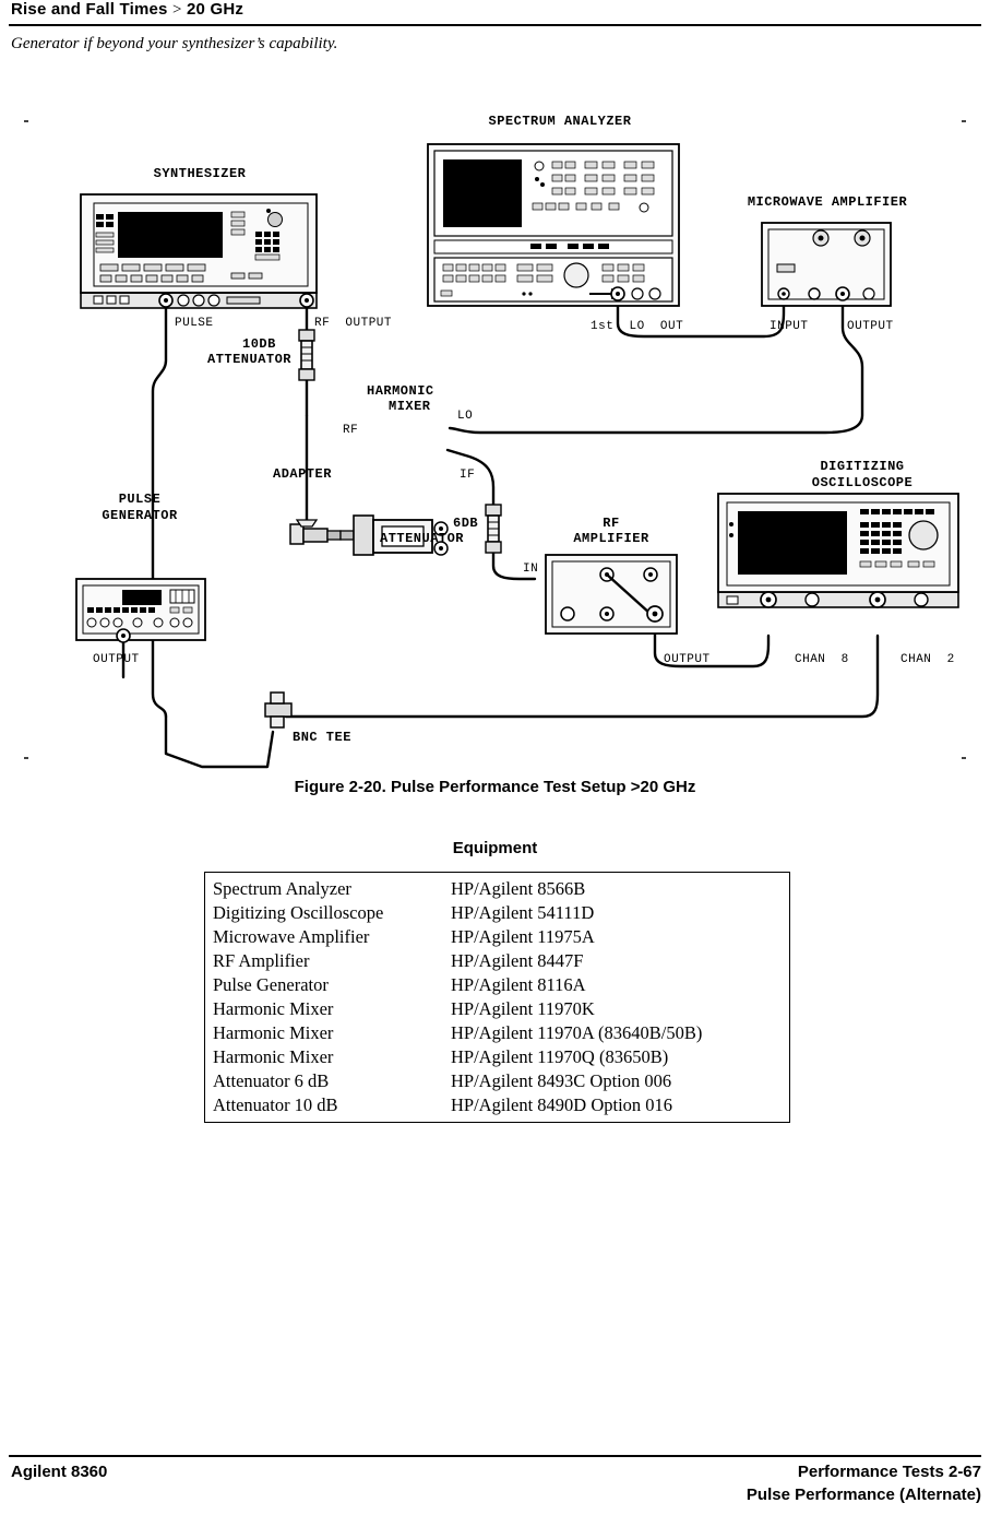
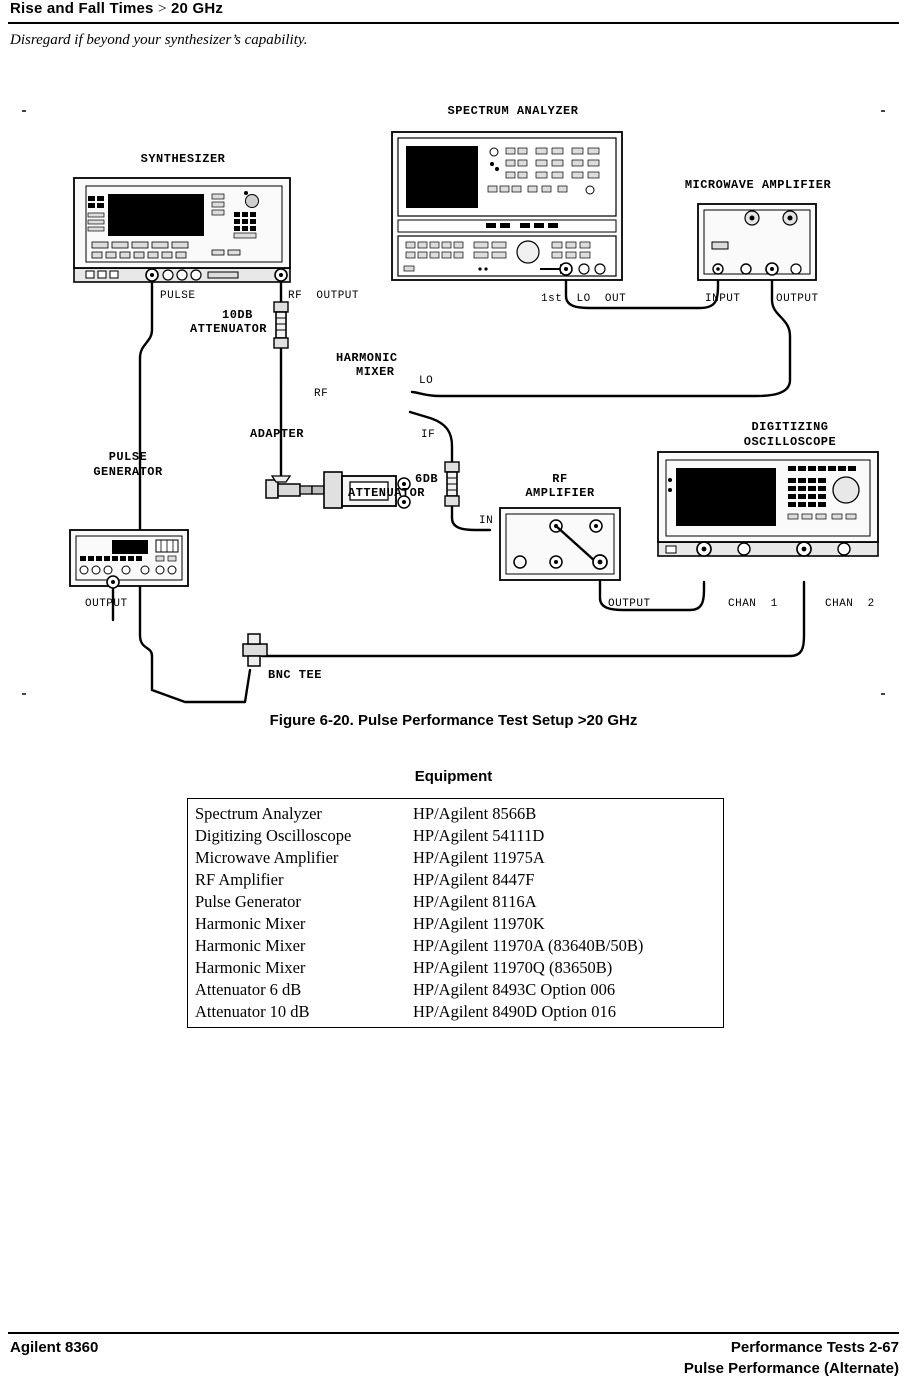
  Rise and Fall Times > 20 GHz
- Generator if beyond your synthesizer’s capability.
+ Disregard if beyond your synthesizer’s capability.
  SPECTRUM ANALYZER
  SYNTHESIZER
  MICROWAVE AMPLIFIER
  PULSE
  RF OUTPUT
  1st LO OUT
  INPUT
  OUTPUT
  10DB
  ATTENUATOR
  HARMONIC
  MIXER
  LO
  RF
  IF
  ADAPTER
  DIGITIZING
  OSCILLOSCOPE
  PULSE
  GENERATOR
  6DB
  ATTENUATOR
  RF
  AMPLIFIER
  IN
  OUTPUT
  OUTPUT
- CHAN 8
+ CHAN 1
  CHAN 2
  BNC TEE
- Figure 2-20. Pulse Performance Test Setup >20 GHz
+ Figure 6-20. Pulse Performance Test Setup >20 GHz
  Equipment
  Spectrum Analyzer	HP/Agilent 8566B
  Digitizing Oscilloscope	HP/Agilent 54111D
  Microwave Amplifier	HP/Agilent 11975A
  RF Amplifier	HP/Agilent 8447F
  Pulse Generator	HP/Agilent 8116A
  Harmonic Mixer	HP/Agilent 11970K
  Harmonic Mixer	HP/Agilent 11970A (83640B/50B)
  Harmonic Mixer	HP/Agilent 11970Q (83650B)
  Attenuator 6 dB	HP/Agilent 8493C Option 006
  Attenuator 10 dB	HP/Agilent 8490D Option 016
  Agilent 8360
  Performance Tests 2-67
  Pulse Performance (Alternate)
